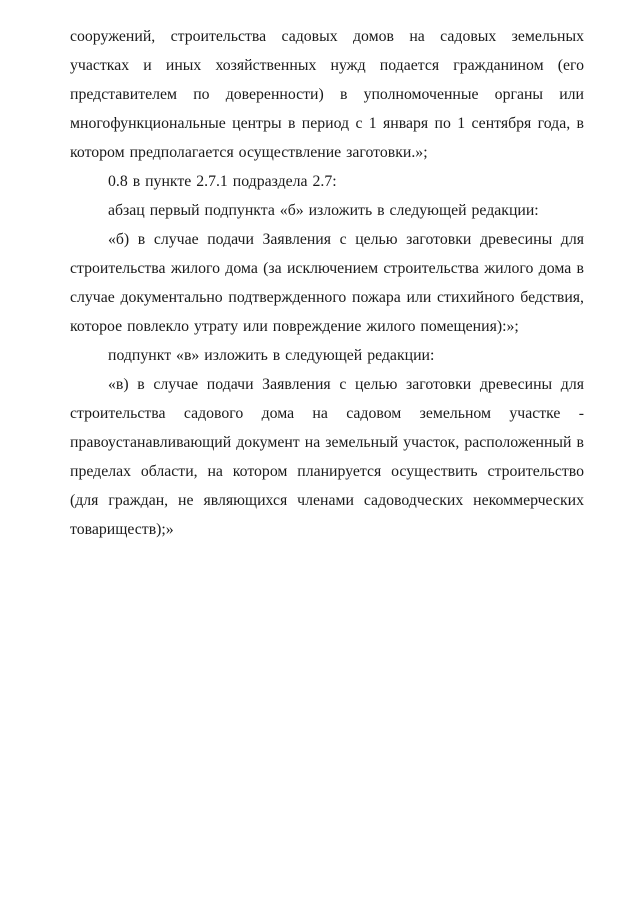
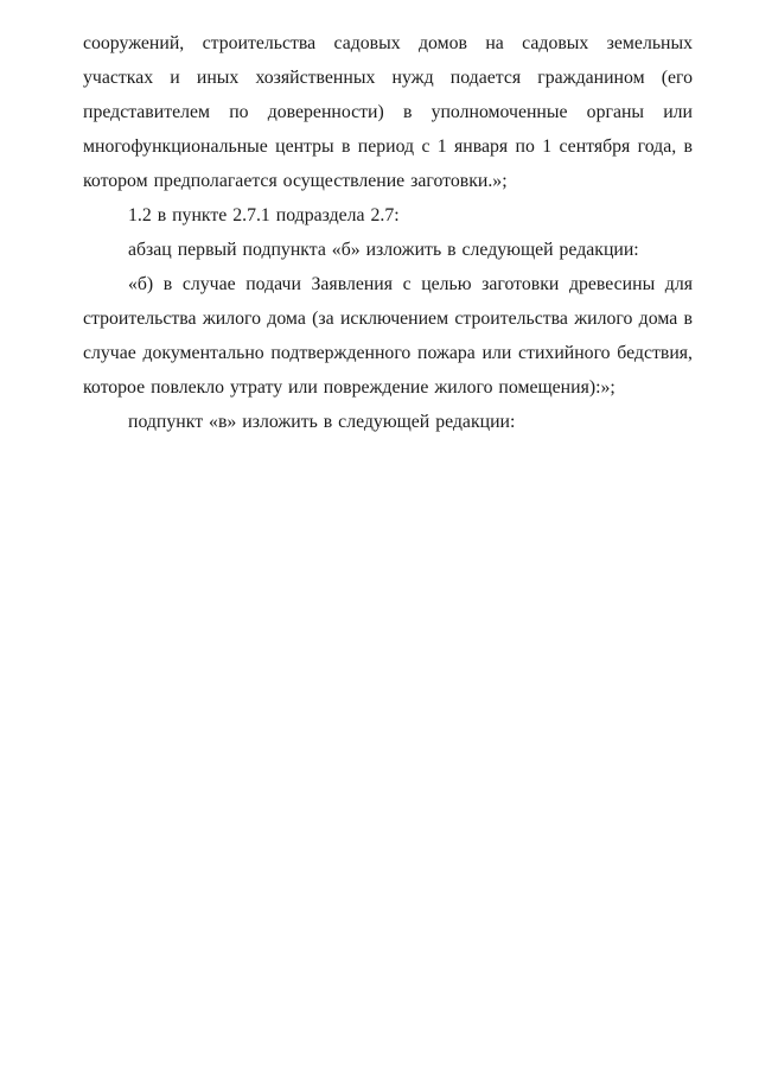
  сооружений, строительства садовых домов на садовых земельных участках и иных хозяйственных нужд подается гражданином (его представителем по доверенности) в уполномоченные органы или многофункциональные центры в период с 1 января по 1 сентября года, в котором предполагается осуществление заготовки.»;
- 0.8 в пункте 2.7.1 подраздела 2.7:
+ 1.2 в пункте 2.7.1 подраздела 2.7:
  абзац первый подпункта «б» изложить в следующей редакции:
  «б) в случае подачи Заявления с целью заготовки древесины для строительства жилого дома (за исключением строительства жилого дома в случае документально подтвержденного пожара или стихийного бедствия, которое повлекло утрату или повреждение жилого помещения):»;
  подпункт «в» изложить в следующей редакции:
- «в) в случае подачи Заявления с целью заготовки древесины для строительства садового дома на садовом земельном участке - правоустанавливающий документ на земельный участок, расположенный в пределах области, на котором планируется осуществить строительство (для граждан, не являющихся членами садоводческих некоммерческих товариществ);»
